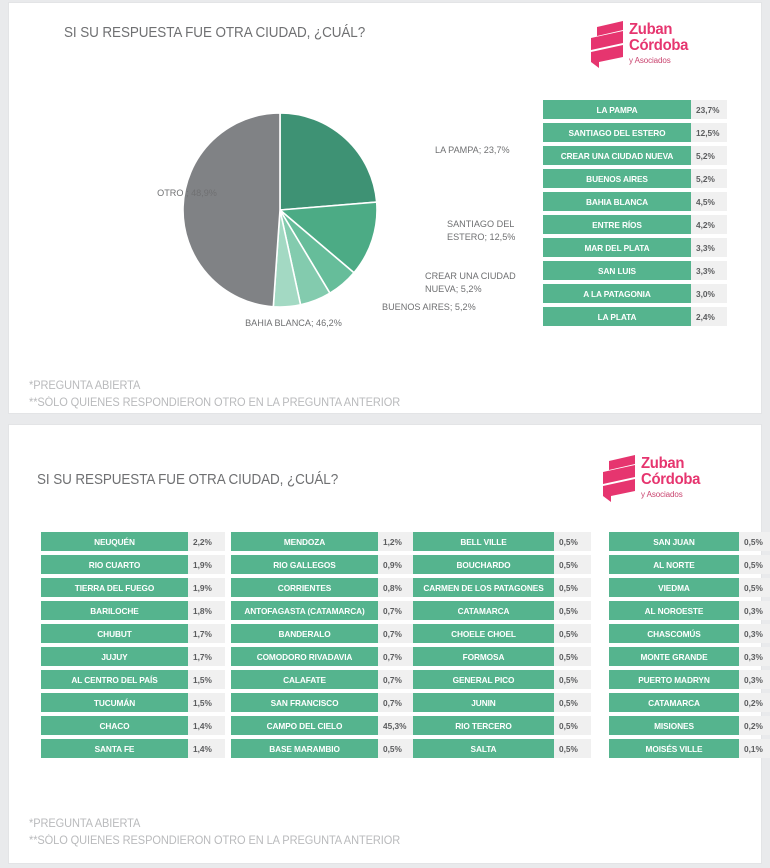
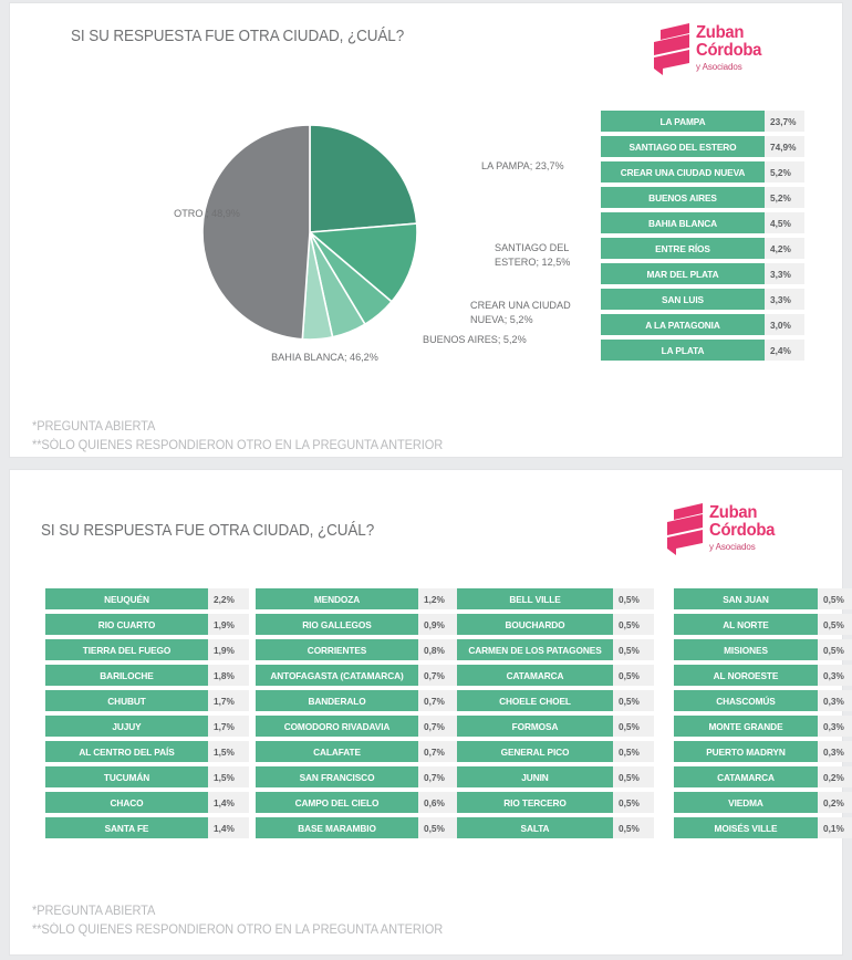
  SI SU RESPUESTA FUE OTRA CIUDAD, ¿CUÁL?
  Zuban
  Córdoba
  y Asociados
  LA PAMPA; 23,7%
  SANTIAGO DEL
  ESTERO; 12,5%
  CREAR UNA CIUDAD
  NUEVA; 5,2%
  BUENOS AIRES; 5,2%
  BAHIA BLANCA; 46,2%
  OTRO ; 48,9%
  LA PAMPA
  23,7%
  SANTIAGO DEL ESTERO
- 12,5%
+ 74,9%
  CREAR UNA CIUDAD NUEVA
  5,2%
  BUENOS AIRES
  5,2%
  BAHIA BLANCA
  4,5%
  ENTRE RÍOS
  4,2%
  MAR DEL PLATA
  3,3%
  SAN LUIS
  3,3%
  A LA PATAGONIA
  3,0%
  LA PLATA
  2,4%
  *PREGUNTA ABIERTA
  **SÓLO QUIENES RESPONDIERON OTRO EN LA PREGUNTA ANTERIOR
  SI SU RESPUESTA FUE OTRA CIUDAD, ¿CUÁL?
  Zuban
  Córdoba
  y Asociados
  NEUQUÉN
  2,2%
  RIO CUARTO
  1,9%
  TIERRA DEL FUEGO
  1,9%
  BARILOCHE
  1,8%
  CHUBUT
  1,7%
  JUJUY
  1,7%
  AL CENTRO DEL PAÍS
  1,5%
  TUCUMÁN
  1,5%
  CHACO
  1,4%
  SANTA FE
  1,4%
  MENDOZA
  1,2%
  RIO GALLEGOS
  0,9%
  CORRIENTES
  0,8%
  ANTOFAGASTA (CATAMARCA)
  0,7%
  BANDERALO
  0,7%
  COMODORO RIVADAVIA
  0,7%
  CALAFATE
  0,7%
  SAN FRANCISCO
  0,7%
  CAMPO DEL CIELO
- 45,3%
+ 0,6%
  BASE MARAMBIO
  0,5%
  BELL VILLE
  0,5%
  BOUCHARDO
  0,5%
  CARMEN DE LOS PATAGONES
  0,5%
  CATAMARCA
  0,5%
  CHOELE CHOEL
  0,5%
  FORMOSA
  0,5%
  GENERAL PICO
  0,5%
  JUNIN
  0,5%
  RIO TERCERO
  0,5%
  SALTA
  0,5%
  SAN JUAN
  0,5%
  AL NORTE
  0,5%
- VIEDMA
+ MISIONES
  0,5%
  AL NOROESTE
  0,3%
  CHASCOMÚS
  0,3%
  MONTE GRANDE
  0,3%
  PUERTO MADRYN
  0,3%
  CATAMARCA
  0,2%
- MISIONES
+ VIEDMA
  0,2%
  MOISÉS VILLE
  0,1%
  *PREGUNTA ABIERTA
  **SÓLO QUIENES RESPONDIERON OTRO EN LA PREGUNTA ANTERIOR
